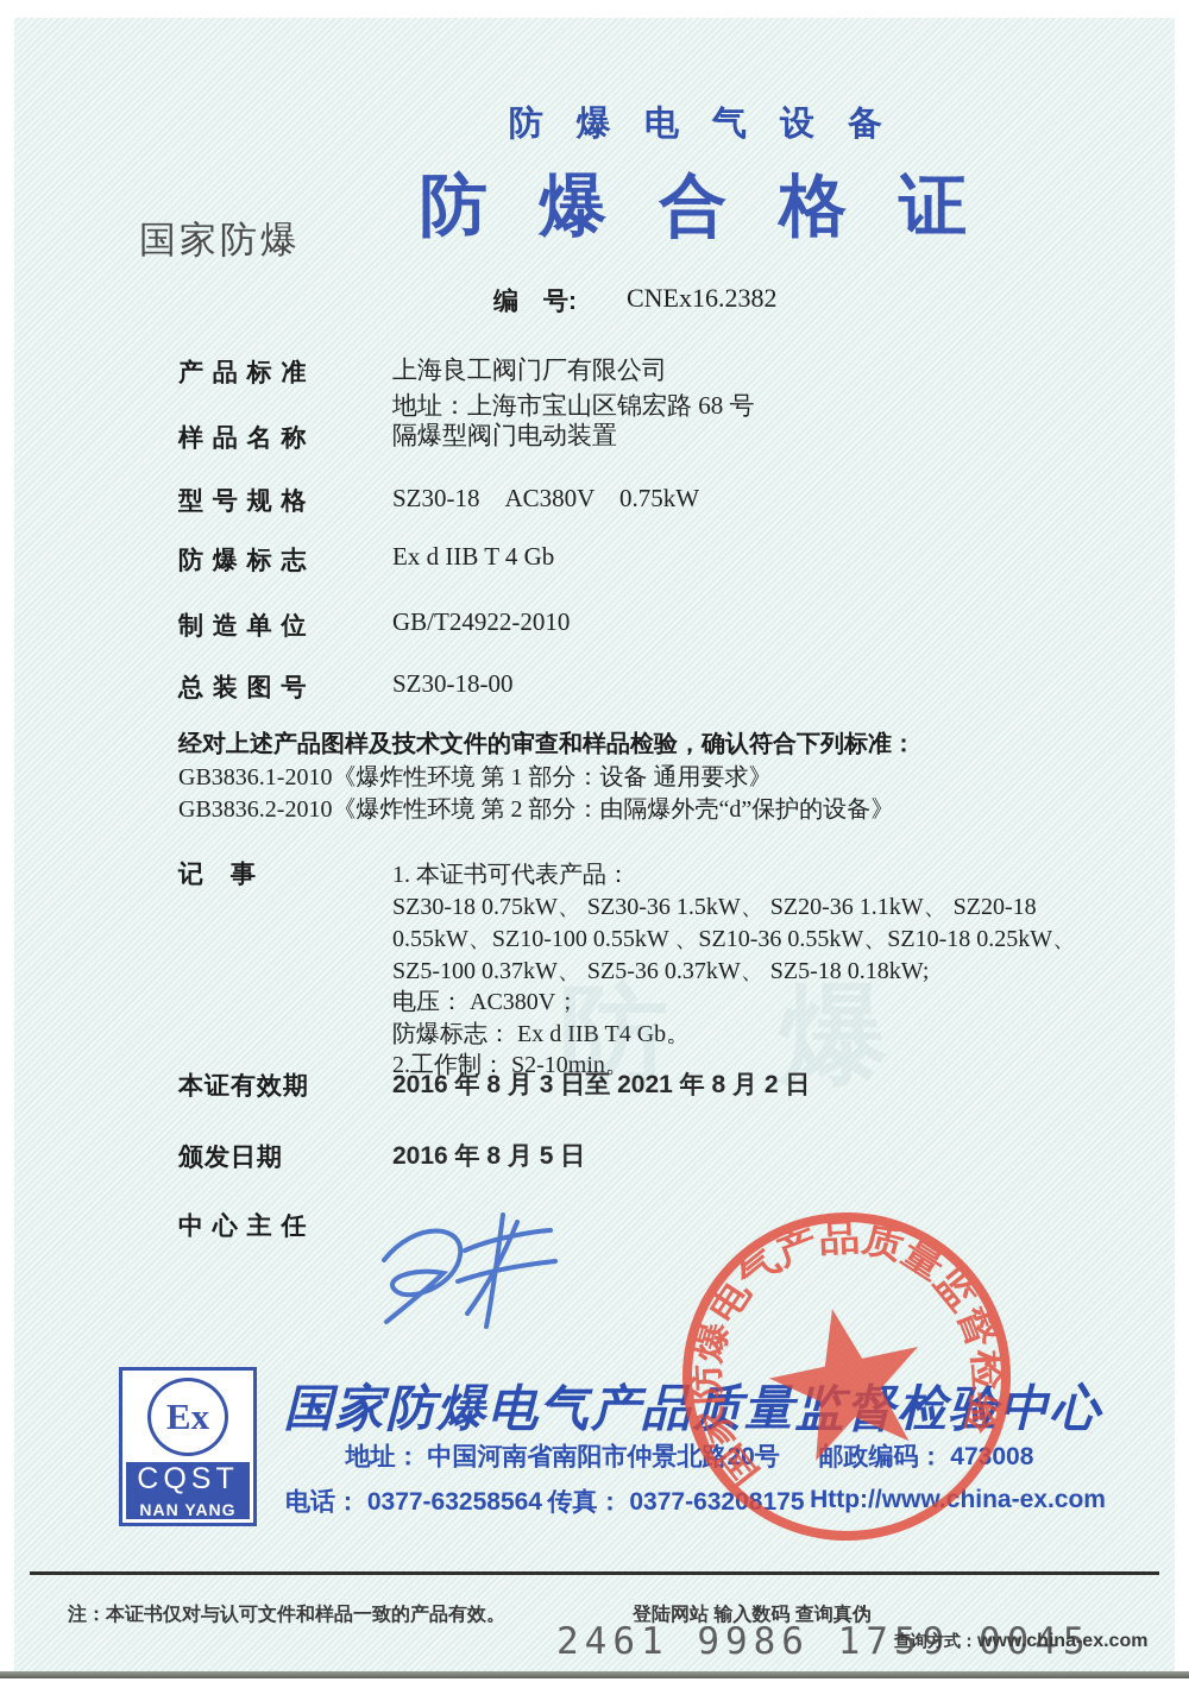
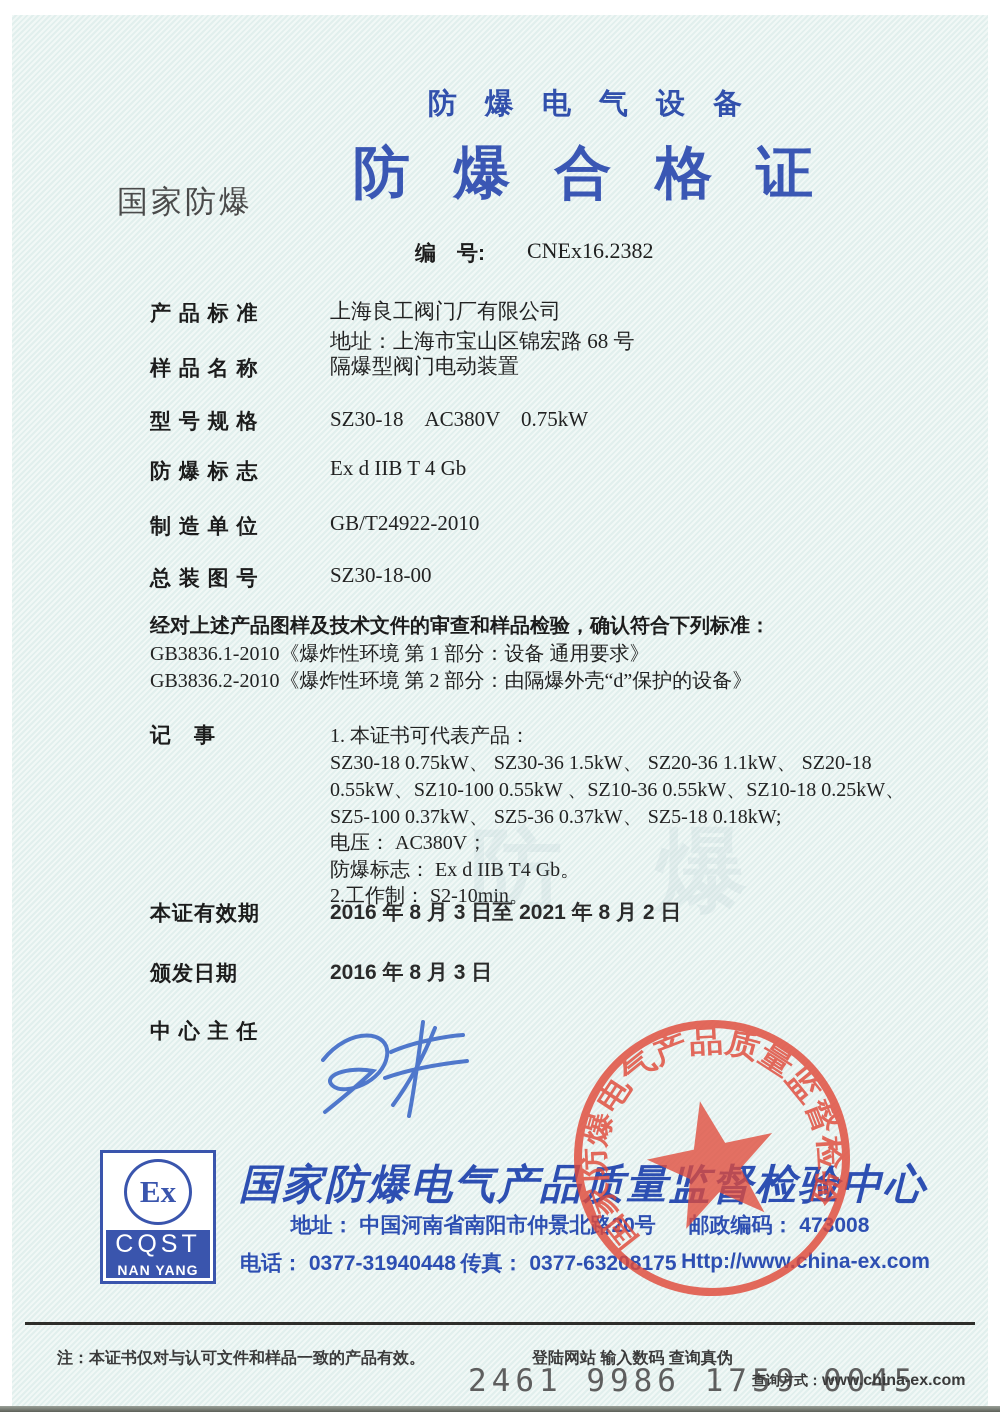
  国家防爆
  防 爆 电 气 设 备
  防 爆 合 格 证
  编 号:
  CNEx16.2382
  产 品 标 准
  上海良工阀门厂有限公司
  地址：上海市宝山区锦宏路 68 号
  样 品 名 称
  隔爆型阀门电动装置
  型 号 规 格
  SZ30-18 AC380V 0.75kW
  防 爆 标 志
  Ex d IIB T 4 Gb
  制 造 单 位
  GB/T24922-2010
  总 装 图 号
  SZ30-18-00
  经对上述产品图样及技术文件的审查和样品检验，确认符合下列标准：
  GB3836.1-2010《爆炸性环境 第 1 部分：设备 通用要求》
  GB3836.2-2010《爆炸性环境 第 2 部分：由隔爆外壳“d”保护的设备》
  记 事
  1. 本证书可代表产品：
  SZ30-18 0.75kW、 SZ30-36 1.5kW、 SZ20-36 1.1kW、 SZ20-18
  0.55kW、SZ10-100 0.55kW 、SZ10-36 0.55kW、SZ10-18 0.25kW、
  SZ5-100 0.37kW、 SZ5-36 0.37kW、 SZ5-18 0.18kW;
  电压： AC380V；
  防爆标志： Ex d IIB T4 Gb。
  2.工作制： S2-10min。
  防 爆
  本证有效期
  2016 年 8 月 3 日至 2021 年 8 月 2 日
  颁发日期
- 2016 年 8 月 5 日
+ 2016 年 8 月 3 日
  中 心 主 任
  Ex
  CQST
  NAN YANG
  国家防爆电气产品质量监督检验中心
  地址： 中国河南省南阳市仲景北路20号 邮政编码： 473008
- 电话： 0377-63258564
+ 电话： 0377-31940448
  传真： 0377-63208175
  Http://www.china-ex.com
  注：本证书仅对与认可文件和样品一致的产品有效。
  登陆网站 输入数码 查询真伪
  2461 9986 1759 0045
  查询方式：www.china-ex.com
